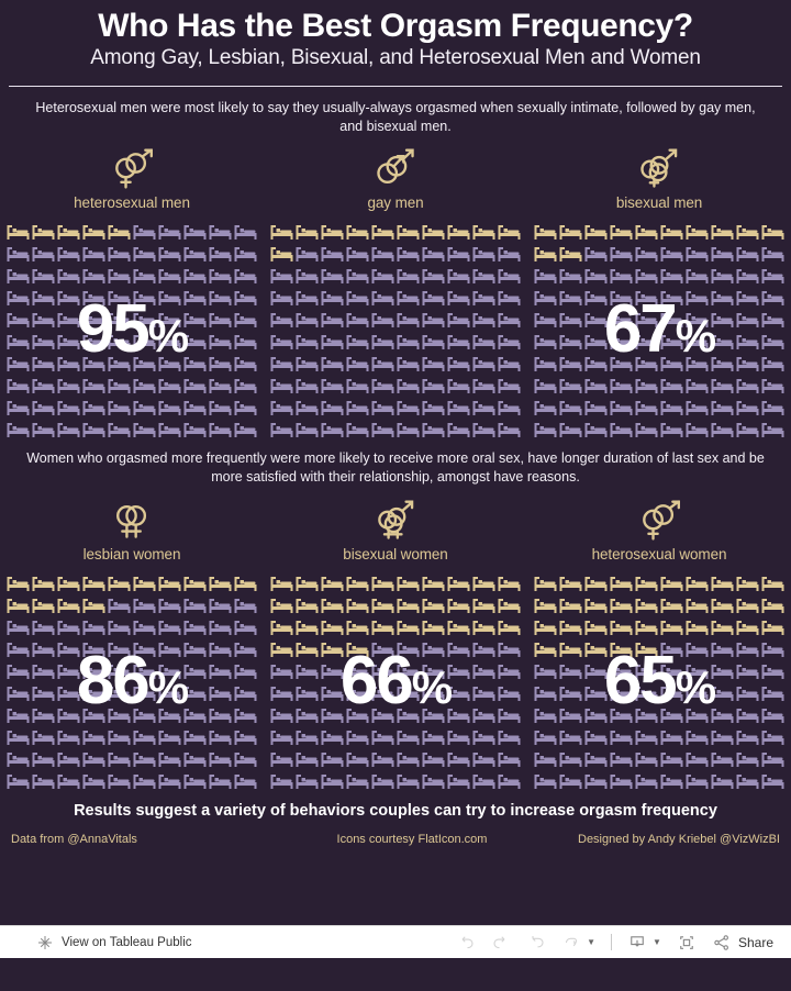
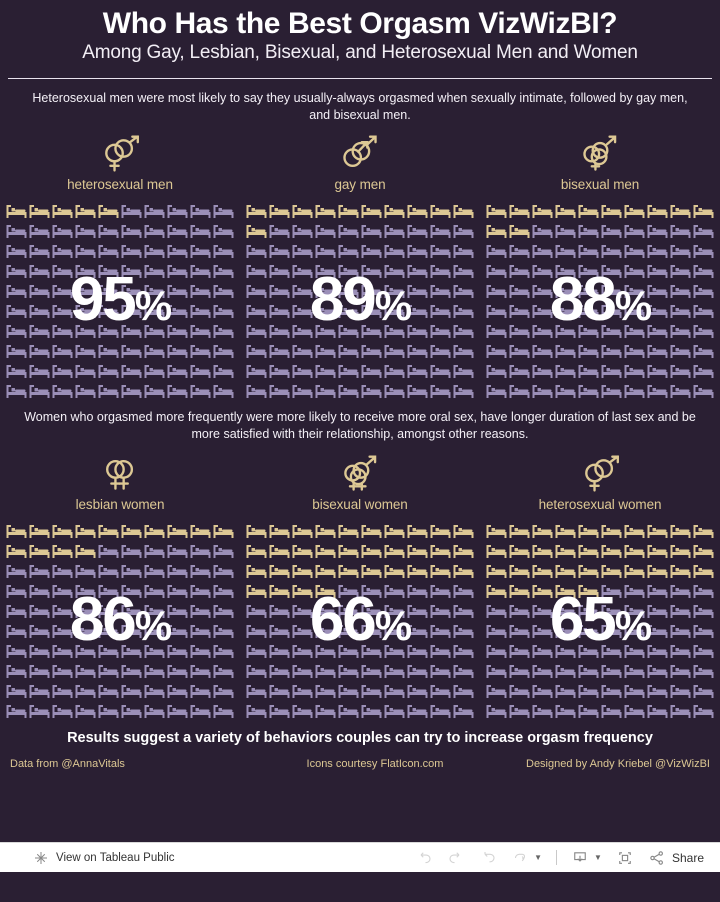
- Who Has the Best Orgasm Frequency?
+ Who Has the Best Orgasm VizWizBI?
  Among Gay, Lesbian, Bisexual, and Heterosexual Men and Women
  Heterosexual men were most likely to say they usually-always orgasmed when sexually intimate, followed by gay men, and bisexual men.
  heterosexual men
  95%
  gay men
+ 89%
  bisexual men
- 67%
+ 88%
- Women who orgasmed more frequently were more likely to receive more oral sex, have longer duration of last sex and be more satisfied with their relationship, amongst have reasons.
+ Women who orgasmed more frequently were more likely to receive more oral sex, have longer duration of last sex and be more satisfied with their relationship, amongst other reasons.
  lesbian women
  86%
  bisexual women
  66%
  heterosexual women
  65%
  Results suggest a variety of behaviors couples can try to increase orgasm frequency
  Data from @AnnaVitals
  Icons courtesy FlatIcon.com
  Designed by Andy Kriebel @VizWizBI
  View on Tableau Public
  ▼
  ▼
  Share
